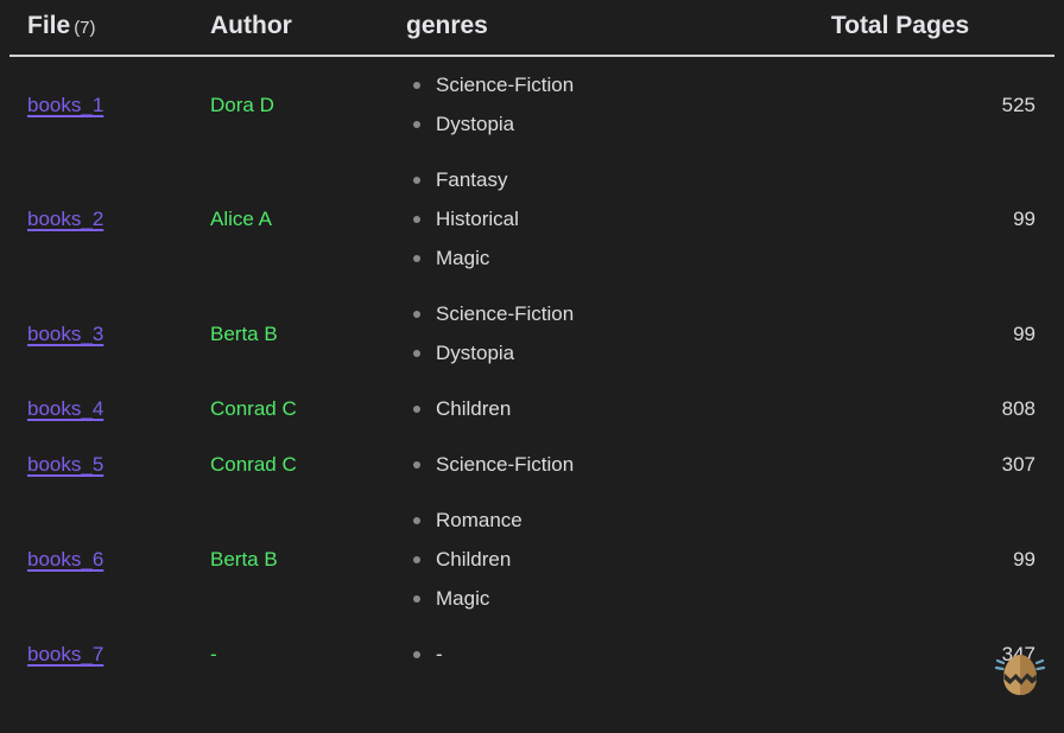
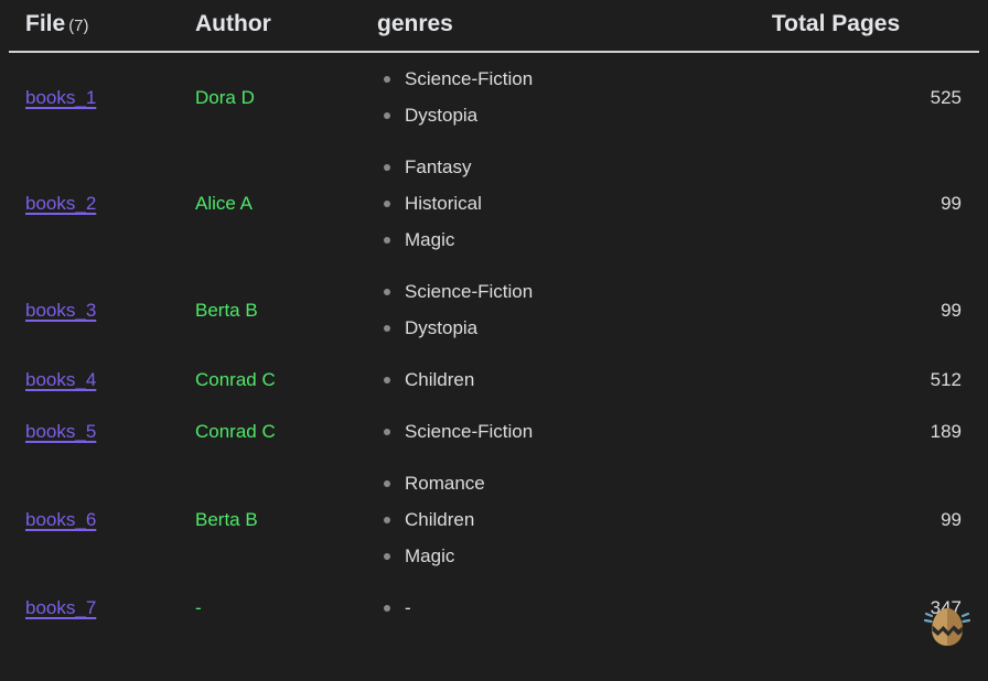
  File (7)	Author	genres	Total Pages
  books_1	Dora D	Science-FictionDystopia	525
  books_2	Alice A	FantasyHistoricalMagic	99
  books_3	Berta B	Science-FictionDystopia	99
- books_4	Conrad C	Children	808
+ books_4	Conrad C	Children	512
- books_5	Conrad C	Science-Fiction	307
+ books_5	Conrad C	Science-Fiction	189
  books_6	Berta B	RomanceChildrenMagic	99
  books_7	-	-	347
